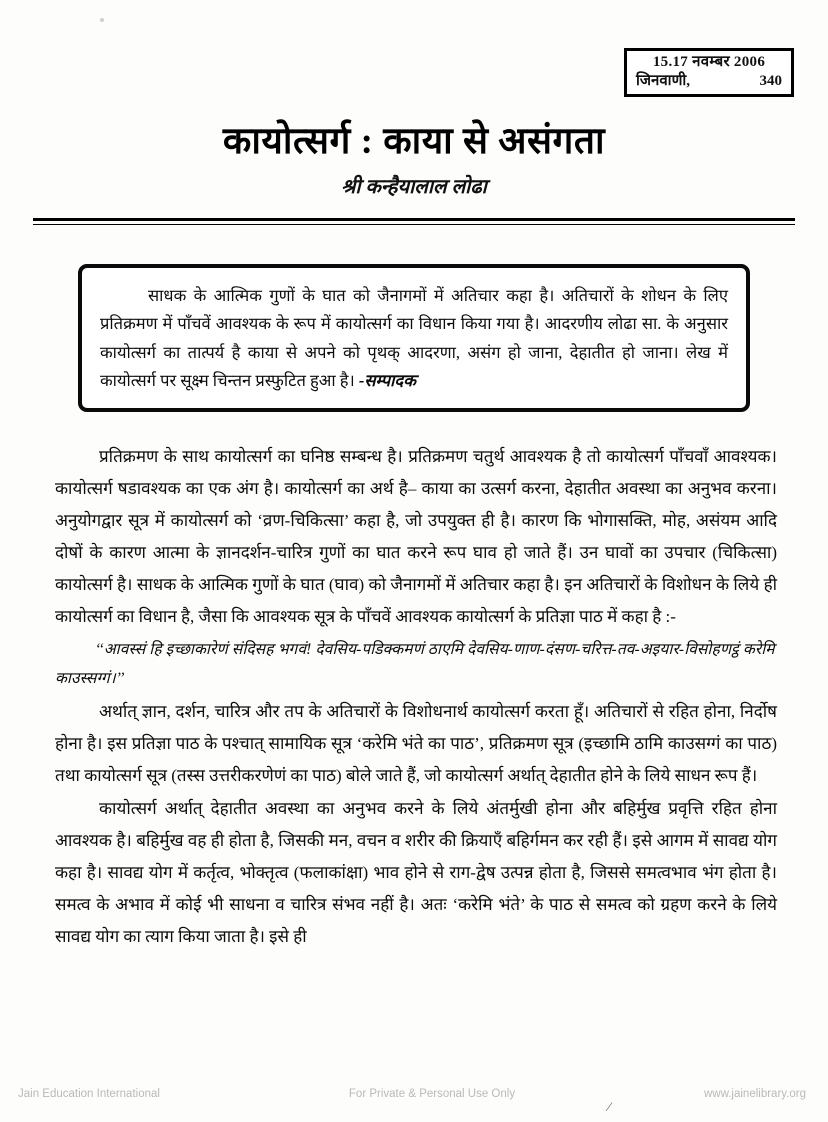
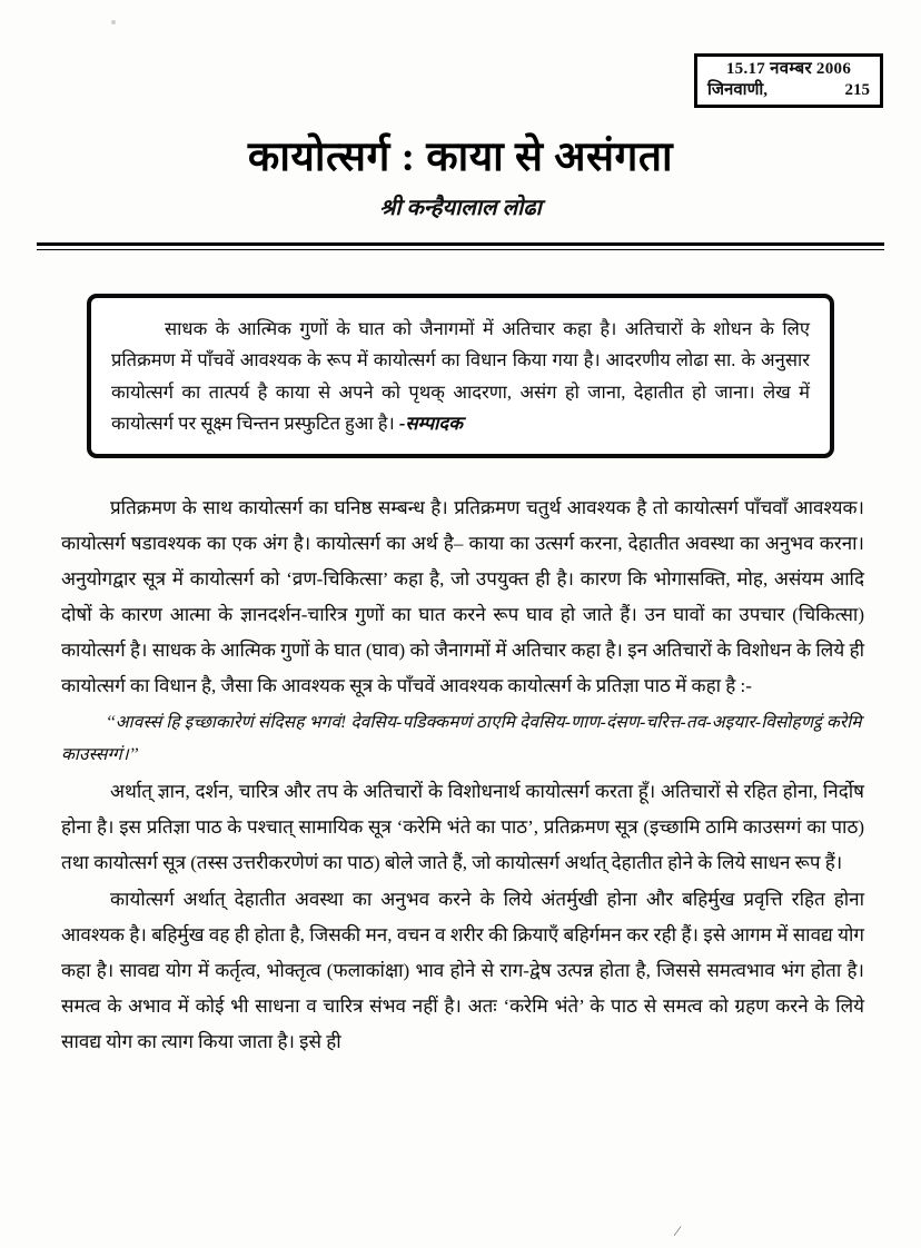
  15.17 नवम्बर 2006
  जिनवाणी,
- 340
+ 215
  कायोत्सर्ग : काया से असंगता
  श्री कन्हैयालाल लोढा
  साधक के आत्मिक गुणों के घात को जैनागमों में अतिचार कहा है। अतिचारों के शोधन के लिए प्रतिक्रमण में पाँचवें आवश्यक के रूप में कायोत्सर्ग का विधान किया गया है। आदरणीय लोढा सा. के अनुसार कायोत्सर्ग का तात्पर्य है काया से अपने को पृथक् आदरणा, असंग हो जाना, देहातीत हो जाना। लेख में कायोत्सर्ग पर सूक्ष्म चिन्तन प्रस्फुटित हुआ है। -सम्पादक
  प्रतिक्रमण के साथ कायोत्सर्ग का घनिष्ठ सम्बन्ध है। प्रतिक्रमण चतुर्थ आवश्यक है तो कायोत्सर्ग पाँचवाँ आवश्यक। कायोत्सर्ग षडावश्यक का एक अंग है। कायोत्सर्ग का अर्थ है– काया का उत्सर्ग करना, देहातीत अवस्था का अनुभव करना। अनुयोगद्वार सूत्र में कायोत्सर्ग को ‘व्रण-चिकित्सा’ कहा है, जो उपयुक्त ही है। कारण कि भोगासक्ति, मोह, असंयम आदि दोषों के कारण आत्मा के ज्ञानदर्शन-चारित्र गुणों का घात करने रूप घाव हो जाते हैं। उन घावों का उपचार (चिकित्सा) कायोत्सर्ग है। साधक के आत्मिक गुणों के घात (घाव) को जैनागमों में अतिचार कहा है। इन अतिचारों के विशोधन के लिये ही कायोत्सर्ग का विधान है, जैसा कि आवश्यक सूत्र के पाँचवें आवश्यक कायोत्सर्ग के प्रतिज्ञा पाठ में कहा है :-
  ‘‘आवस्सं हि इच्छाकारेणं संदिसह भगवं! देवसिय-पडिक्कमणं ठाएमि देवसिय-णाण-दंसण-चरित्त-तव-अइयार-विसोहणट्ठं करेमि काउस्सग्गं।’’
  अर्थात् ज्ञान, दर्शन, चारित्र और तप के अतिचारों के विशोधनार्थ कायोत्सर्ग करता हूँ। अतिचारों से रहित होना, निर्दोष होना है। इस प्रतिज्ञा पाठ के पश्चात् सामायिक सूत्र ‘करेमि भंते का पाठ’, प्रतिक्रमण सूत्र (इच्छामि ठामि काउसग्गं का पाठ) तथा कायोत्सर्ग सूत्र (तस्स उत्तरीकरणेणं का पाठ) बोले जाते हैं, जो कायोत्सर्ग अर्थात् देहातीत होने के लिये साधन रूप हैं।
  कायोत्सर्ग अर्थात् देहातीत अवस्था का अनुभव करने के लिये अंतर्मुखी होना और बहिर्मुख प्रवृत्ति रहित होना आवश्यक है। बहिर्मुख वह ही होता है, जिसकी मन, वचन व शरीर की क्रियाएँ बहिर्गमन कर रही हैं। इसे आगम में सावद्य योग कहा है। सावद्य योग में कर्तृत्व, भोक्तृत्व (फलाकांक्षा) भाव होने से राग-द्वेष उत्पन्न होता है, जिससे समत्वभाव भंग होता है। समत्व के अभाव में कोई भी साधना व चारित्र संभव नहीं है। अतः ‘करेमि भंते’ के पाठ से समत्व को ग्रहण करने के लिये सावद्य योग का त्याग किया जाता है। इसे ही
- Jain Education International
- For Private & Personal Use Only
- www.jainelibrary.org
  ⁄
